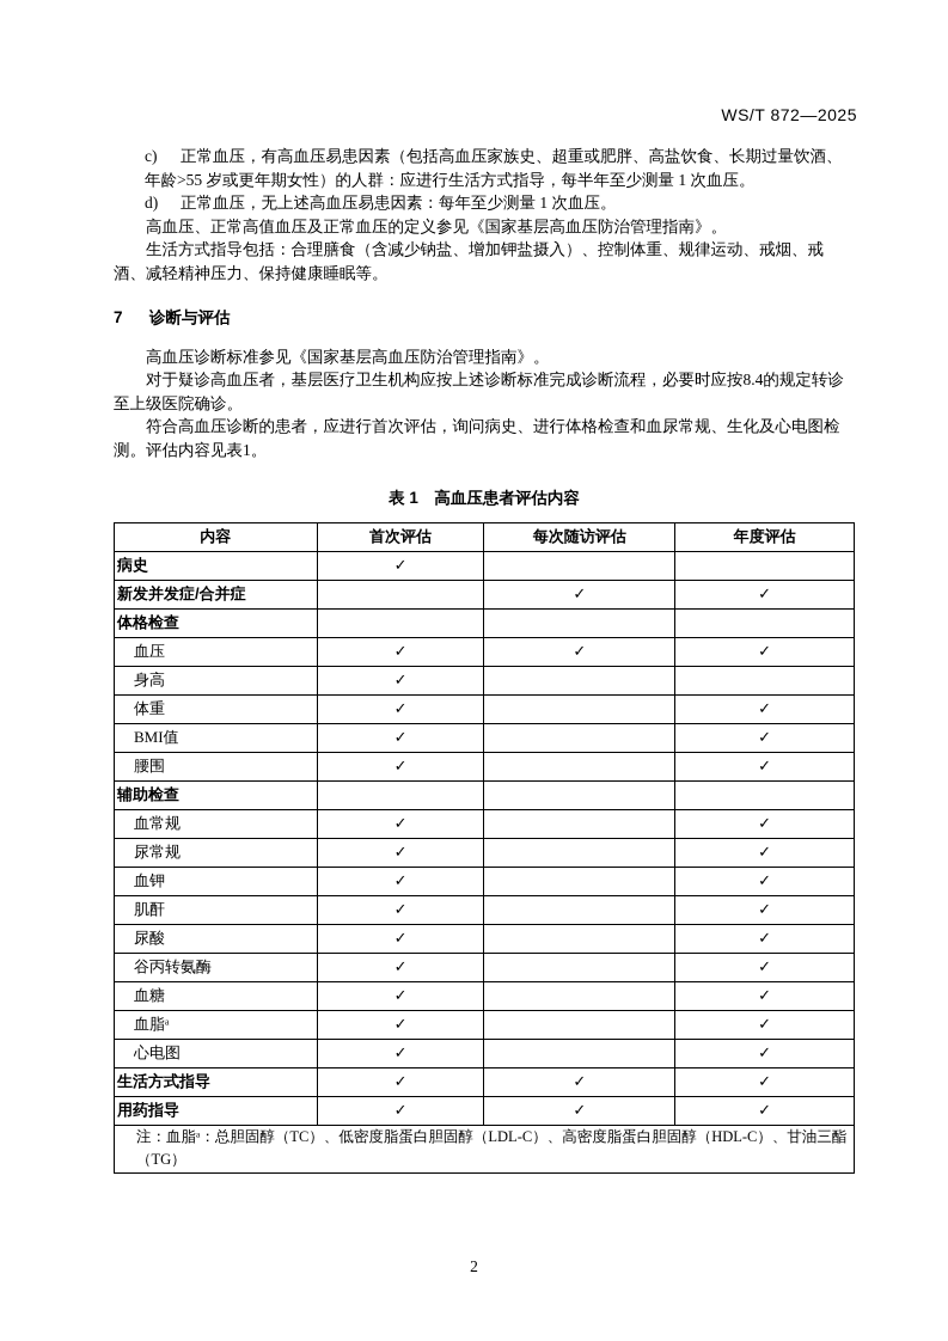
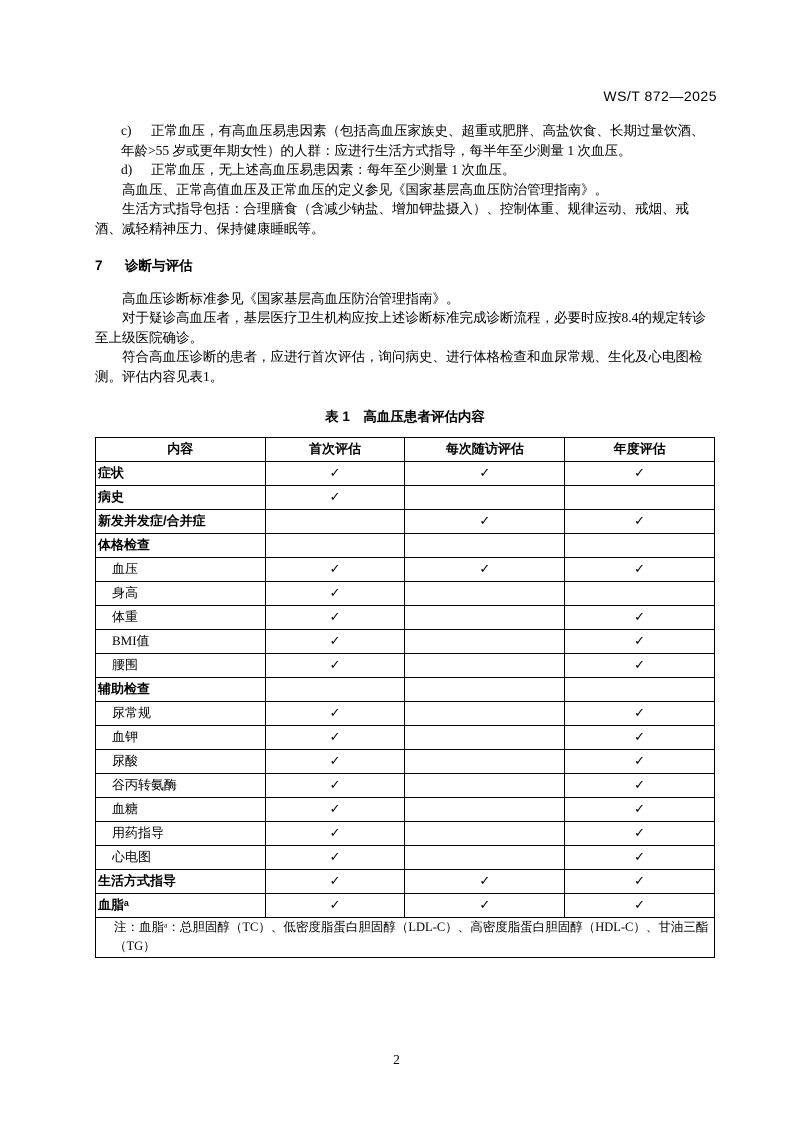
  WS/T 872—2025
  c) 正常血压，有高血压易患因素（包括高血压家族史、超重或肥胖、高盐饮食、长期过量饮酒、年龄>55 岁或更年期女性）的人群：应进行生活方式指导，每半年至少测量 1 次血压。
  d) 正常血压，无上述高血压易患因素：每年至少测量 1 次血压。
  高血压、正常高值血压及正常血压的定义参见《国家基层高血压防治管理指南》。
  生活方式指导包括：合理膳食（含减少钠盐、增加钾盐摄入）、控制体重、规律运动、戒烟、戒酒、减轻精神压力、保持健康睡眠等。
  7 诊断与评估
  高血压诊断标准参见《国家基层高血压防治管理指南》。
  对于疑诊高血压者，基层医疗卫生机构应按上述诊断标准完成诊断流程，必要时应按8.4的规定转诊至上级医院确诊。
  符合高血压诊断的患者，应进行首次评估，询问病史、进行体格检查和血尿常规、生化及心电图检测。评估内容见表1。
  表 1 高血压患者评估内容
  内容	首次评估	每次随访评估	年度评估
+ 症状	✓	✓	✓
  病史	✓
  新发并发症/合并症		✓	✓
  体格检查
  血压	✓	✓	✓
  身高	✓
  体重	✓		✓
  BMI值	✓		✓
  腰围	✓		✓
  辅助检查
- 血常规	✓		✓
  尿常规	✓		✓
  血钾	✓		✓
- 肌酐	✓		✓
  尿酸	✓		✓
  谷丙转氨酶	✓		✓
  血糖	✓		✓
- 血脂ᵃ	✓		✓
+ 用药指导	✓		✓
  心电图	✓		✓
  生活方式指导	✓	✓	✓
- 用药指导	✓	✓	✓
+ 血脂ᵃ	✓	✓	✓
  注：血脂ᵃ：总胆固醇（TC）、低密度脂蛋白胆固醇（LDL-C）、高密度脂蛋白胆固醇（HDL-C）、甘油三酯（TG）
  2
